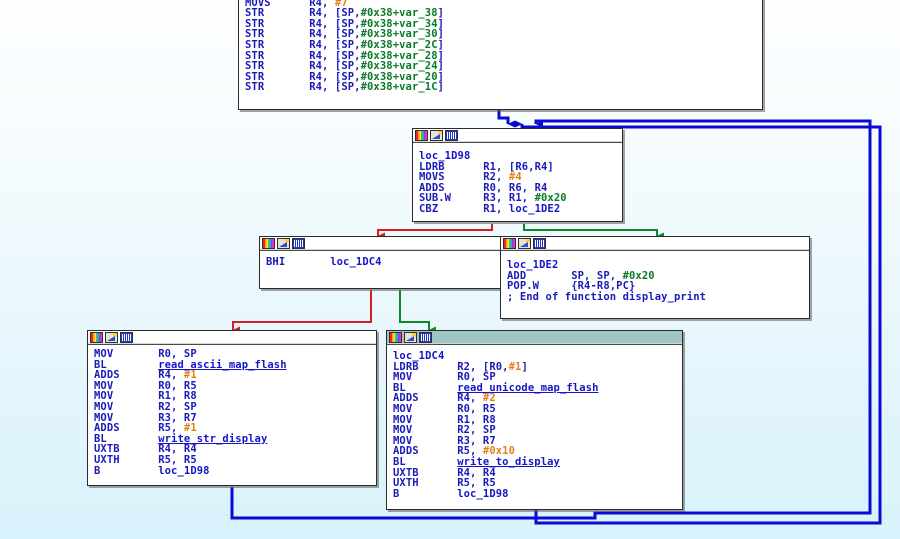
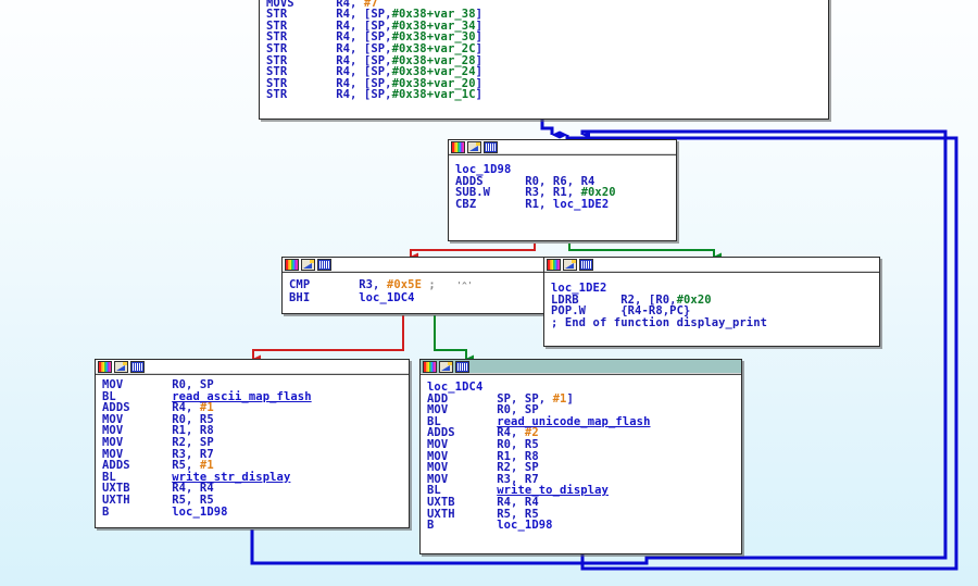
  MOVS R4, #7
  STR R4, [SP,#0x38+var_38]
  STR R4, [SP,#0x38+var_34]
  STR R4, [SP,#0x38+var_30]
  STR R4, [SP,#0x38+var_2C]
  STR R4, [SP,#0x38+var_28]
  STR R4, [SP,#0x38+var_24]
  STR R4, [SP,#0x38+var_20]
  STR R4, [SP,#0x38+var_1C]
  loc_1D98
- LDRB R1, [R6,R4]
- MOVS R2, #4
  ADDS R0, R6, R4
  SUB.W R3, R1, #0x20
  CBZ R1, loc_1DE2
+ CMP R3, #0x5E ; '^'
  BHI loc_1DC4
  loc_1DE2
- ADD SP, SP, #0x20
+ LDRB R2, [R0,#0x20
  POP.W {R4-R8,PC}
  ; End of function display_print
  MOV R0, SP
  BL read_ascii_map_flash
  ADDS R4, #1
  MOV R0, R5
  MOV R1, R8
  MOV R2, SP
  MOV R3, R7
  ADDS R5, #1
  BL write_str_display
  UXTB R4, R4
  UXTH R5, R5
  B loc_1D98
  loc_1DC4
- LDRB R2, [R0,#1]
+ ADD SP, SP, #1]
  MOV R0, SP
  BL read_unicode_map_flash
  ADDS R4, #2
  MOV R0, R5
  MOV R1, R8
  MOV R2, SP
  MOV R3, R7
- ADDS R5, #0x10
  BL write_to_display
  UXTB R4, R4
  UXTH R5, R5
  B loc_1D98
